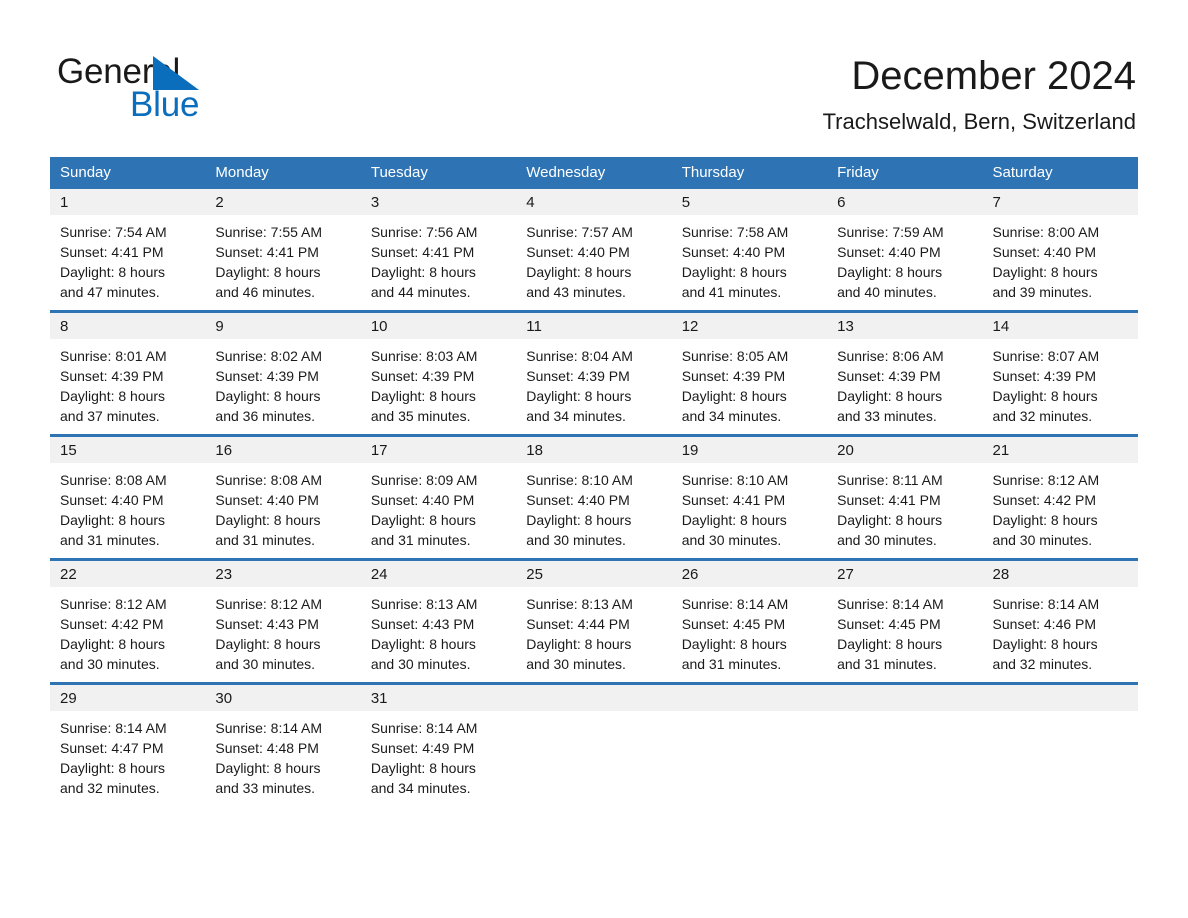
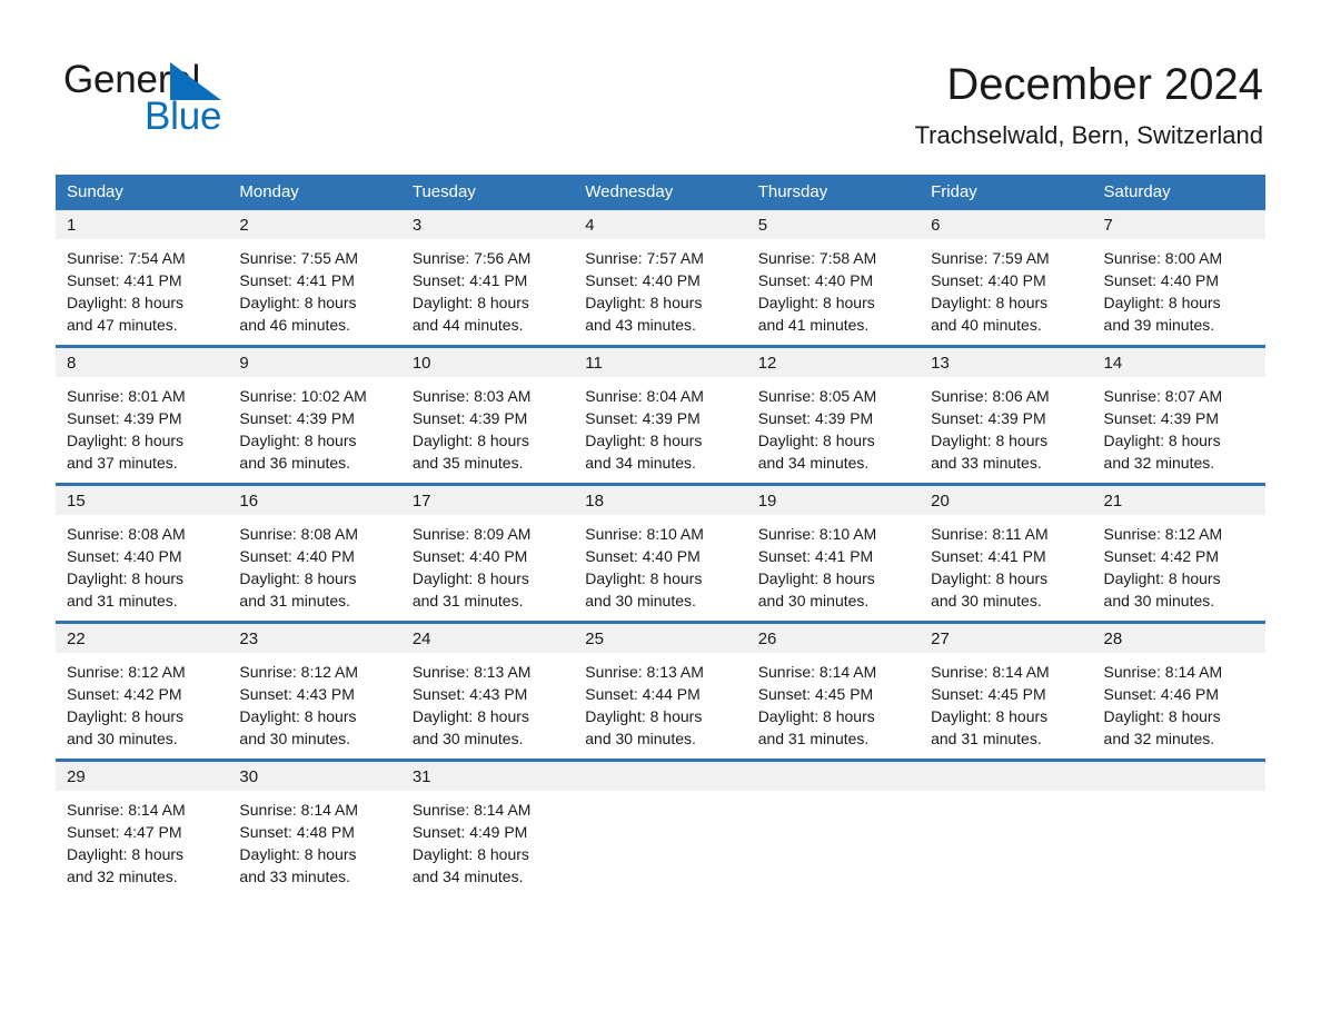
  Generl
  Blue
  December 2024
  Trachselwald, Bern, Switzerland
  Sunday
  Monday
  Tuesday
  Wednesday
  Thursday
  Friday
  Saturday
  1
  Sunrise: 7:54 AM
  Sunset: 4:41 PM
  Daylight: 8 hours
  and 47 minutes.
  2
  Sunrise: 7:55 AM
  Sunset: 4:41 PM
  Daylight: 8 hours
  and 46 minutes.
  3
  Sunrise: 7:56 AM
  Sunset: 4:41 PM
  Daylight: 8 hours
  and 44 minutes.
  4
  Sunrise: 7:57 AM
  Sunset: 4:40 PM
  Daylight: 8 hours
  and 43 minutes.
  5
  Sunrise: 7:58 AM
  Sunset: 4:40 PM
  Daylight: 8 hours
  and 41 minutes.
  6
  Sunrise: 7:59 AM
  Sunset: 4:40 PM
  Daylight: 8 hours
  and 40 minutes.
  7
  Sunrise: 8:00 AM
  Sunset: 4:40 PM
  Daylight: 8 hours
  and 39 minutes.
  8
  Sunrise: 8:01 AM
  Sunset: 4:39 PM
  Daylight: 8 hours
  and 37 minutes.
  9
- Sunrise: 8:02 AM
+ Sunrise: 10:02 AM
  Sunset: 4:39 PM
  Daylight: 8 hours
  and 36 minutes.
  10
  Sunrise: 8:03 AM
  Sunset: 4:39 PM
  Daylight: 8 hours
  and 35 minutes.
  11
  Sunrise: 8:04 AM
  Sunset: 4:39 PM
  Daylight: 8 hours
  and 34 minutes.
  12
  Sunrise: 8:05 AM
  Sunset: 4:39 PM
  Daylight: 8 hours
  and 34 minutes.
  13
  Sunrise: 8:06 AM
  Sunset: 4:39 PM
  Daylight: 8 hours
  and 33 minutes.
  14
  Sunrise: 8:07 AM
  Sunset: 4:39 PM
  Daylight: 8 hours
  and 32 minutes.
  15
  Sunrise: 8:08 AM
  Sunset: 4:40 PM
  Daylight: 8 hours
  and 31 minutes.
  16
  Sunrise: 8:08 AM
  Sunset: 4:40 PM
  Daylight: 8 hours
  and 31 minutes.
  17
  Sunrise: 8:09 AM
  Sunset: 4:40 PM
  Daylight: 8 hours
  and 31 minutes.
  18
  Sunrise: 8:10 AM
  Sunset: 4:40 PM
  Daylight: 8 hours
  and 30 minutes.
  19
  Sunrise: 8:10 AM
  Sunset: 4:41 PM
  Daylight: 8 hours
  and 30 minutes.
  20
  Sunrise: 8:11 AM
  Sunset: 4:41 PM
  Daylight: 8 hours
  and 30 minutes.
  21
  Sunrise: 8:12 AM
  Sunset: 4:42 PM
  Daylight: 8 hours
  and 30 minutes.
  22
  Sunrise: 8:12 AM
  Sunset: 4:42 PM
  Daylight: 8 hours
  and 30 minutes.
  23
  Sunrise: 8:12 AM
  Sunset: 4:43 PM
  Daylight: 8 hours
  and 30 minutes.
  24
  Sunrise: 8:13 AM
  Sunset: 4:43 PM
  Daylight: 8 hours
  and 30 minutes.
  25
  Sunrise: 8:13 AM
  Sunset: 4:44 PM
  Daylight: 8 hours
  and 30 minutes.
  26
  Sunrise: 8:14 AM
  Sunset: 4:45 PM
  Daylight: 8 hours
  and 31 minutes.
  27
  Sunrise: 8:14 AM
  Sunset: 4:45 PM
  Daylight: 8 hours
  and 31 minutes.
  28
  Sunrise: 8:14 AM
  Sunset: 4:46 PM
  Daylight: 8 hours
  and 32 minutes.
  29
  Sunrise: 8:14 AM
  Sunset: 4:47 PM
  Daylight: 8 hours
  and 32 minutes.
  30
  Sunrise: 8:14 AM
  Sunset: 4:48 PM
  Daylight: 8 hours
  and 33 minutes.
  31
  Sunrise: 8:14 AM
  Sunset: 4:49 PM
  Daylight: 8 hours
  and 34 minutes.
